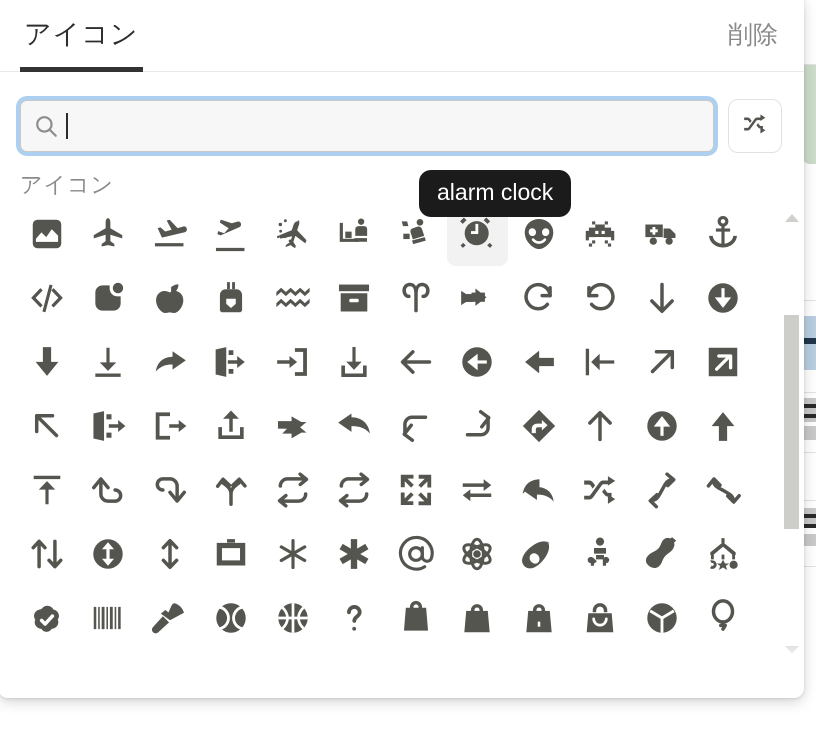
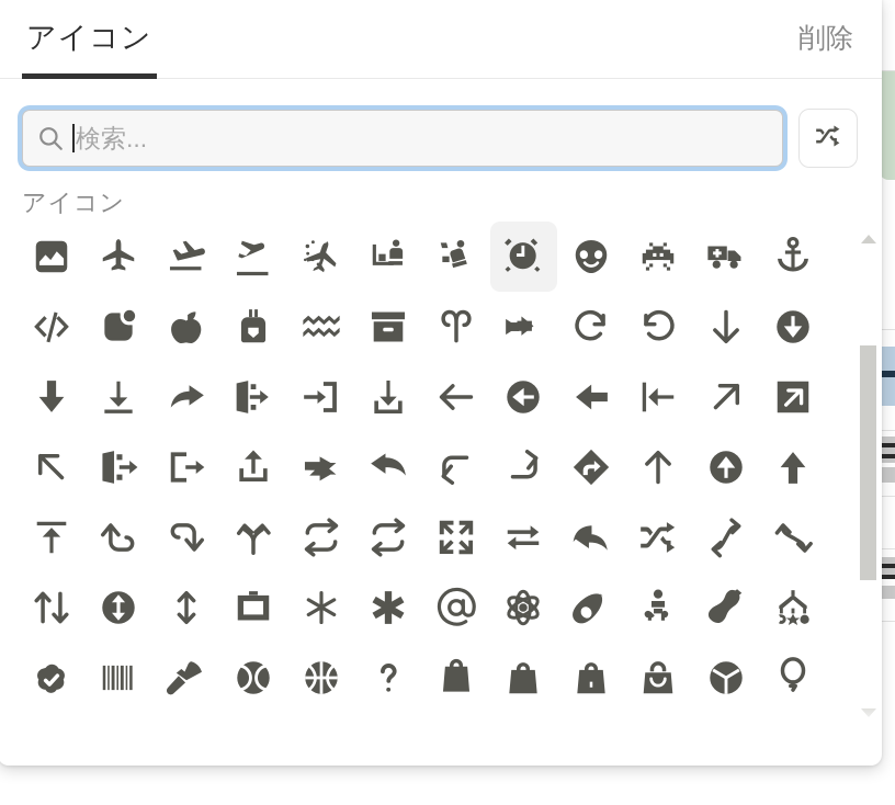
  アイコン
  削除
+ 検索...
  アイコン
- alarm clock
